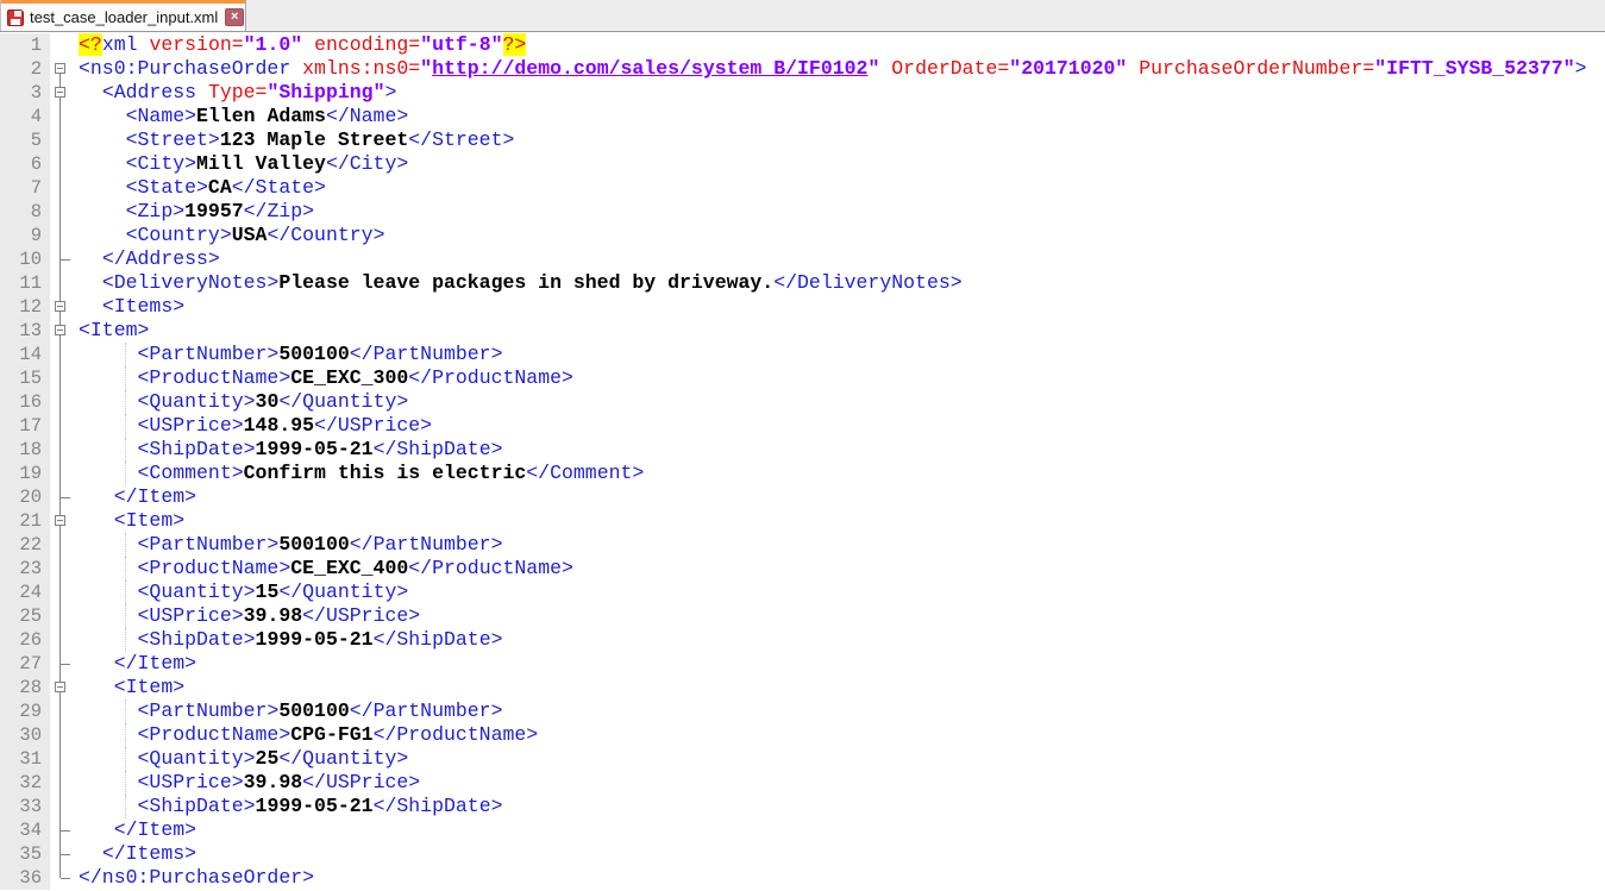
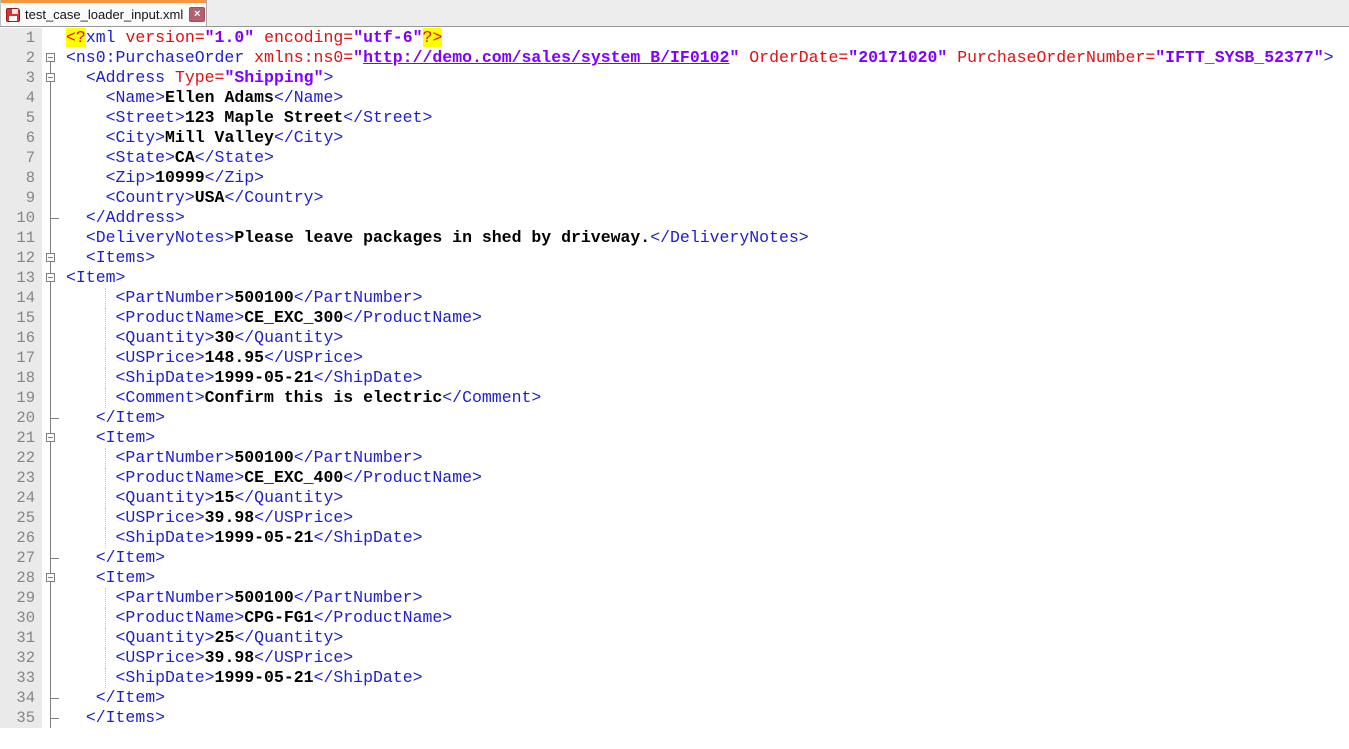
  test_case_loader_input.xml
  ×
  1
- <?xml version="1.0" encoding="utf-8"?>
+ <?xml version="1.0" encoding="utf-6"?>
  2
  <ns0:PurchaseOrder xmlns:ns0="http://demo.com/sales/system_B/IF0102" OrderDate="20171020" PurchaseOrderNumber="IFTT_SYSB_52377">
  3
  <Address Type="Shipping">
  4
  <Name>Ellen Adams</Name>
  5
  <Street>123 Maple Street</Street>
  6
  <City>Mill Valley</City>
  7
  <State>CA</State>
  8
- <Zip>19957</Zip>
+ <Zip>10999</Zip>
  9
  <Country>USA</Country>
  10
  </Address>
  11
  <DeliveryNotes>Please leave packages in shed by driveway.</DeliveryNotes>
  12
  <Items>
  13
  <Item>
  14
  <PartNumber>500100</PartNumber>
  15
  <ProductName>CE_EXC_300</ProductName>
  16
  <Quantity>30</Quantity>
  17
  <USPrice>148.95</USPrice>
  18
  <ShipDate>1999-05-21</ShipDate>
  19
  <Comment>Confirm this is electric</Comment>
  20
  </Item>
  21
  <Item>
  22
  <PartNumber>500100</PartNumber>
  23
  <ProductName>CE_EXC_400</ProductName>
  24
  <Quantity>15</Quantity>
  25
  <USPrice>39.98</USPrice>
  26
  <ShipDate>1999-05-21</ShipDate>
  27
  </Item>
  28
  <Item>
  29
  <PartNumber>500100</PartNumber>
  30
  <ProductName>CPG-FG1</ProductName>
  31
  <Quantity>25</Quantity>
  32
  <USPrice>39.98</USPrice>
  33
  <ShipDate>1999-05-21</ShipDate>
  34
  </Item>
  35
  </Items>
- 36
- </ns0:PurchaseOrder>
